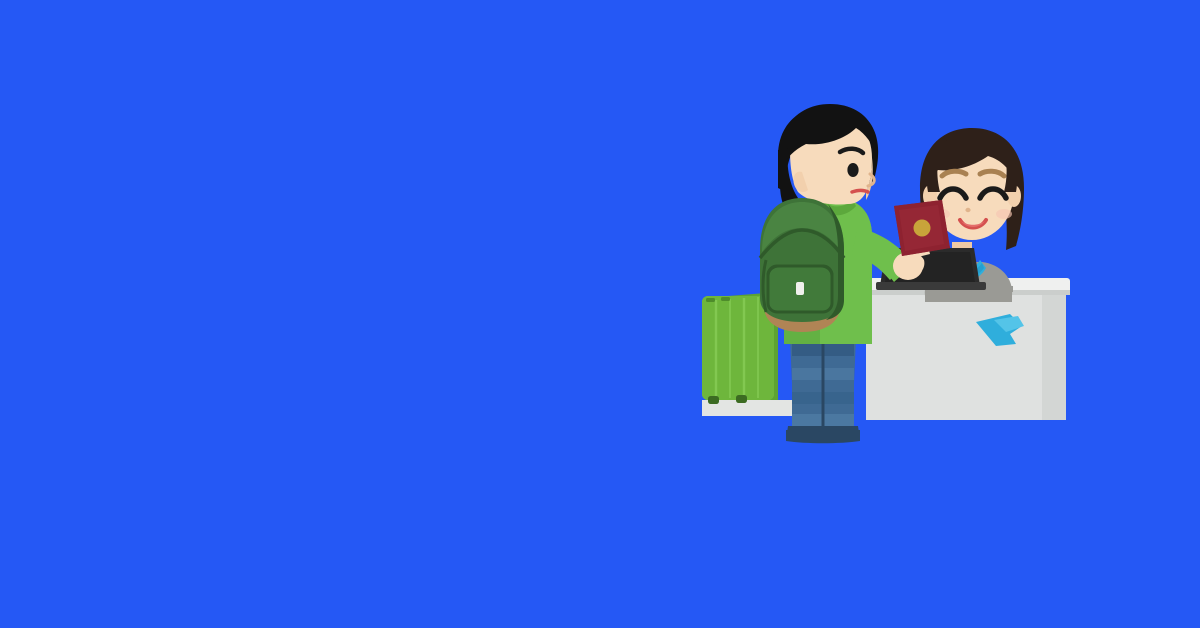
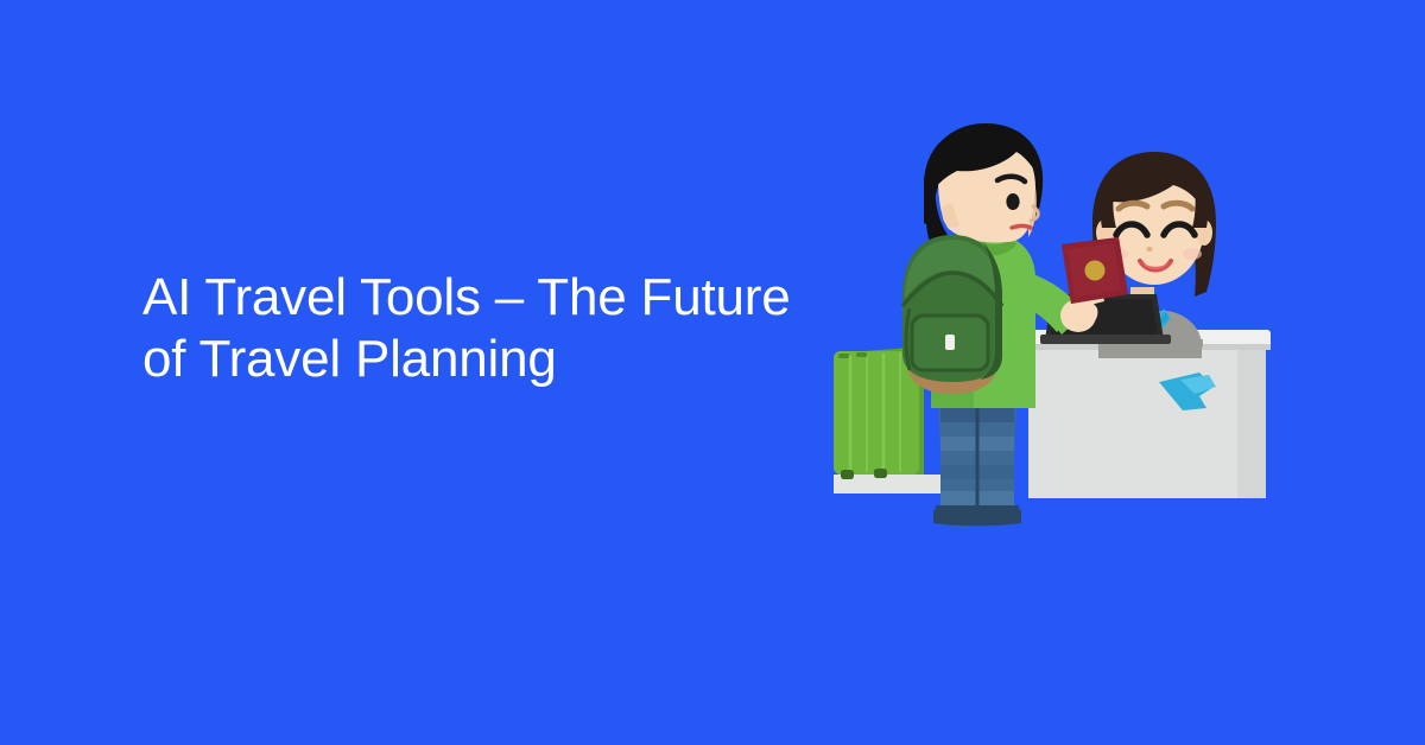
+ AI Travel Tools – The Future of Travel Planning
